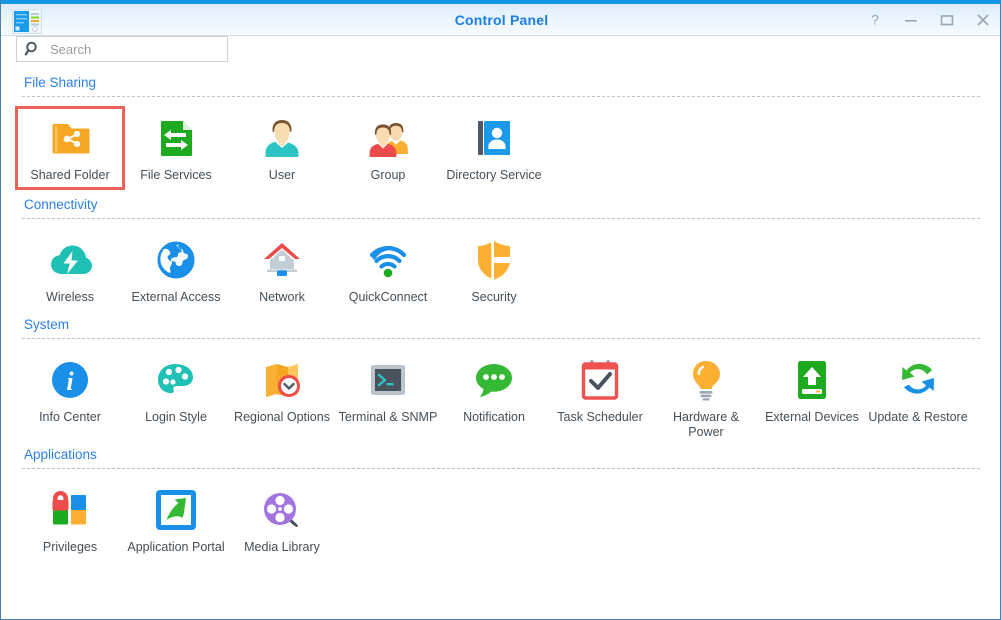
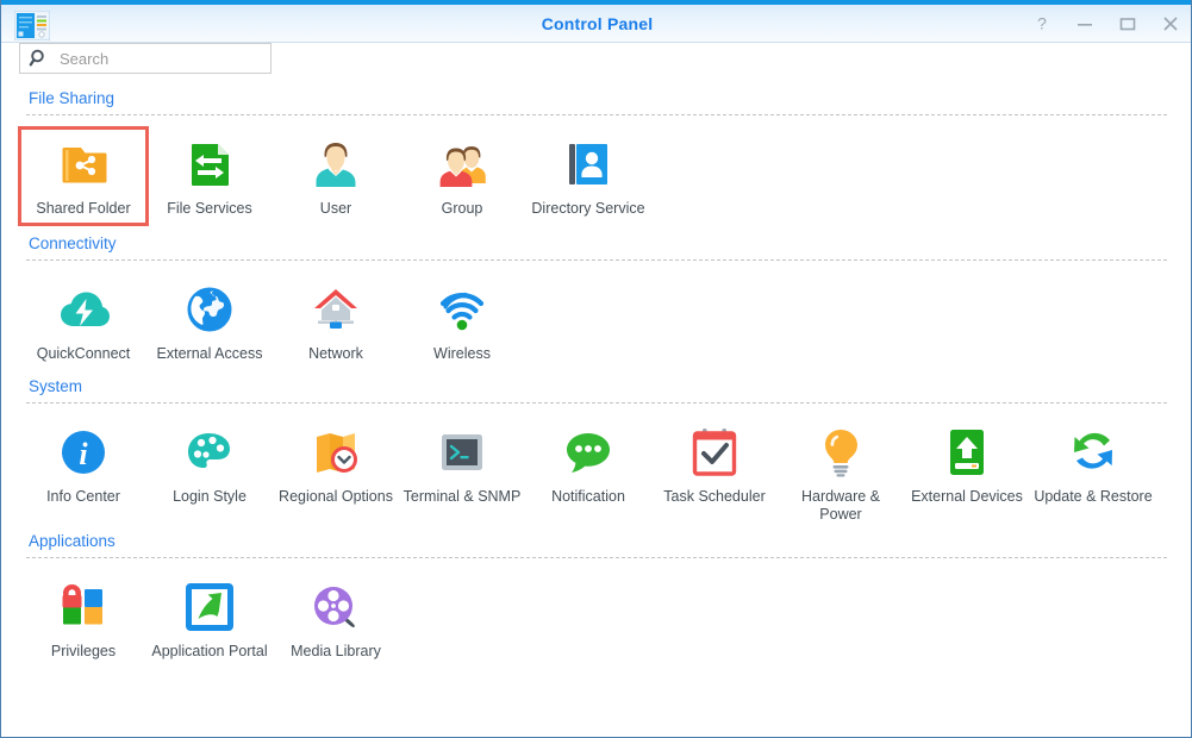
  Control Panel
  ?
  Search
  File Sharing
  Shared Folder
  File Services
  User
  Group
  Directory Service
  Connectivity
- Wireless
+ QuickConnect
  External Access
  Network
- QuickConnect
+ Wireless
- Security
  System
  i
  Info Center
  Login Style
  Regional Options
  Terminal & SNMP
  Notification
  Task Scheduler
  Hardware & Power
  External Devices
  Update & Restore
  Applications
  Privileges
  Application Portal
  Media Library
